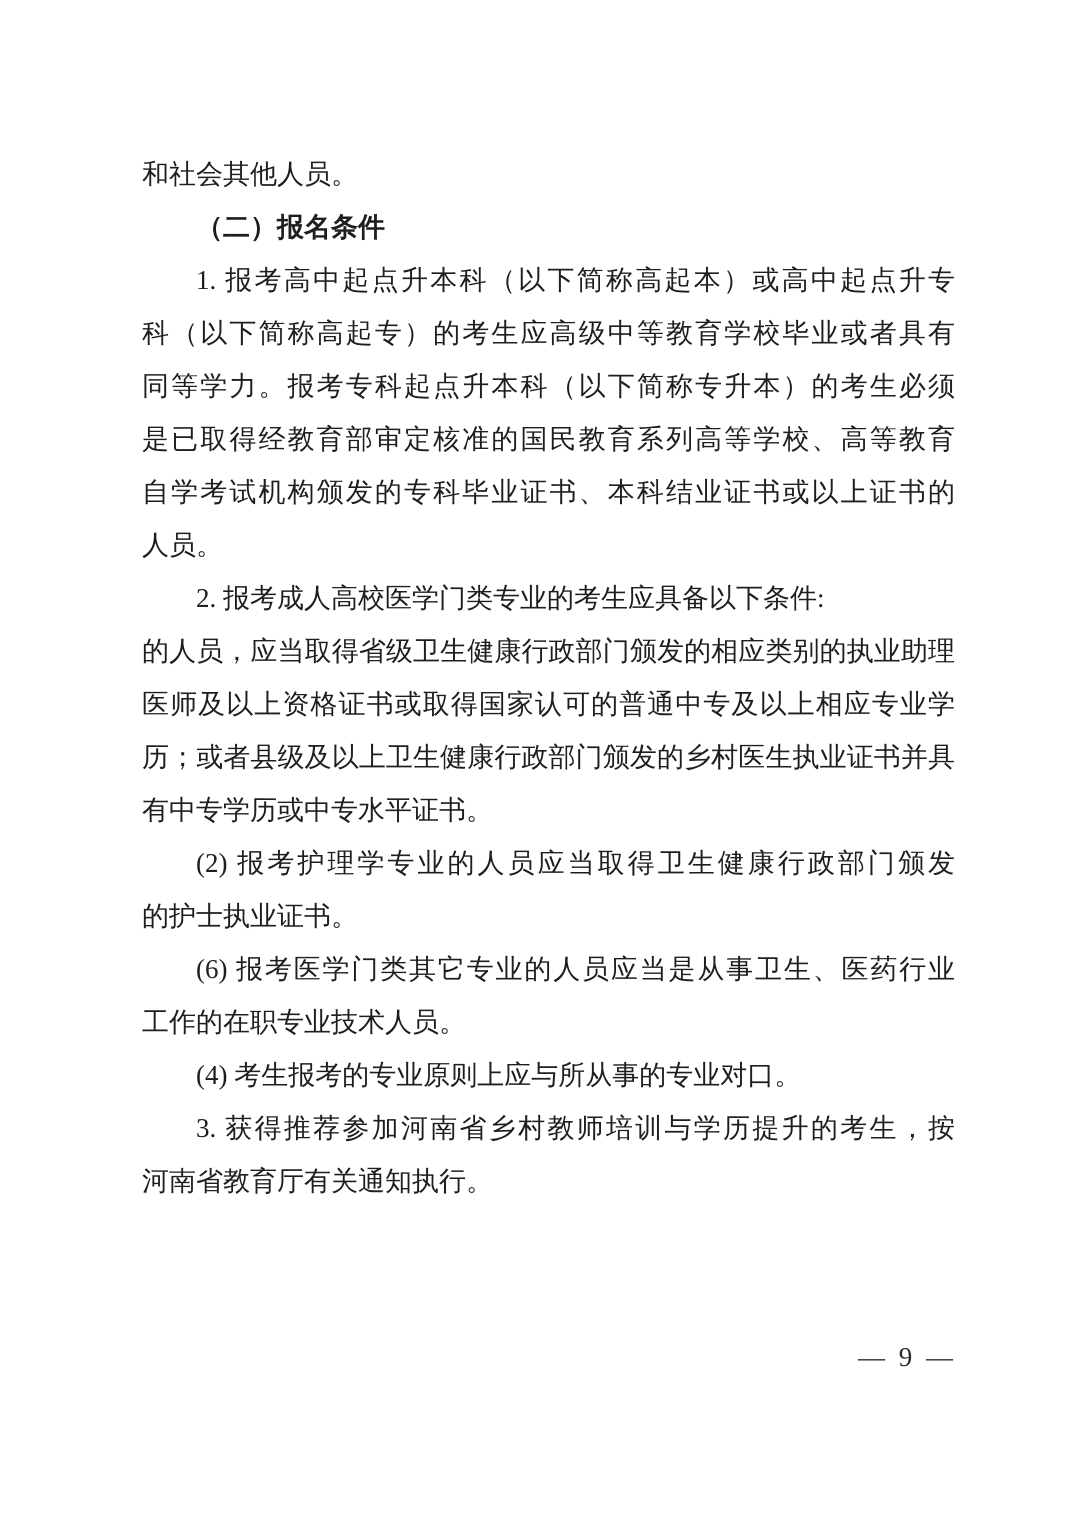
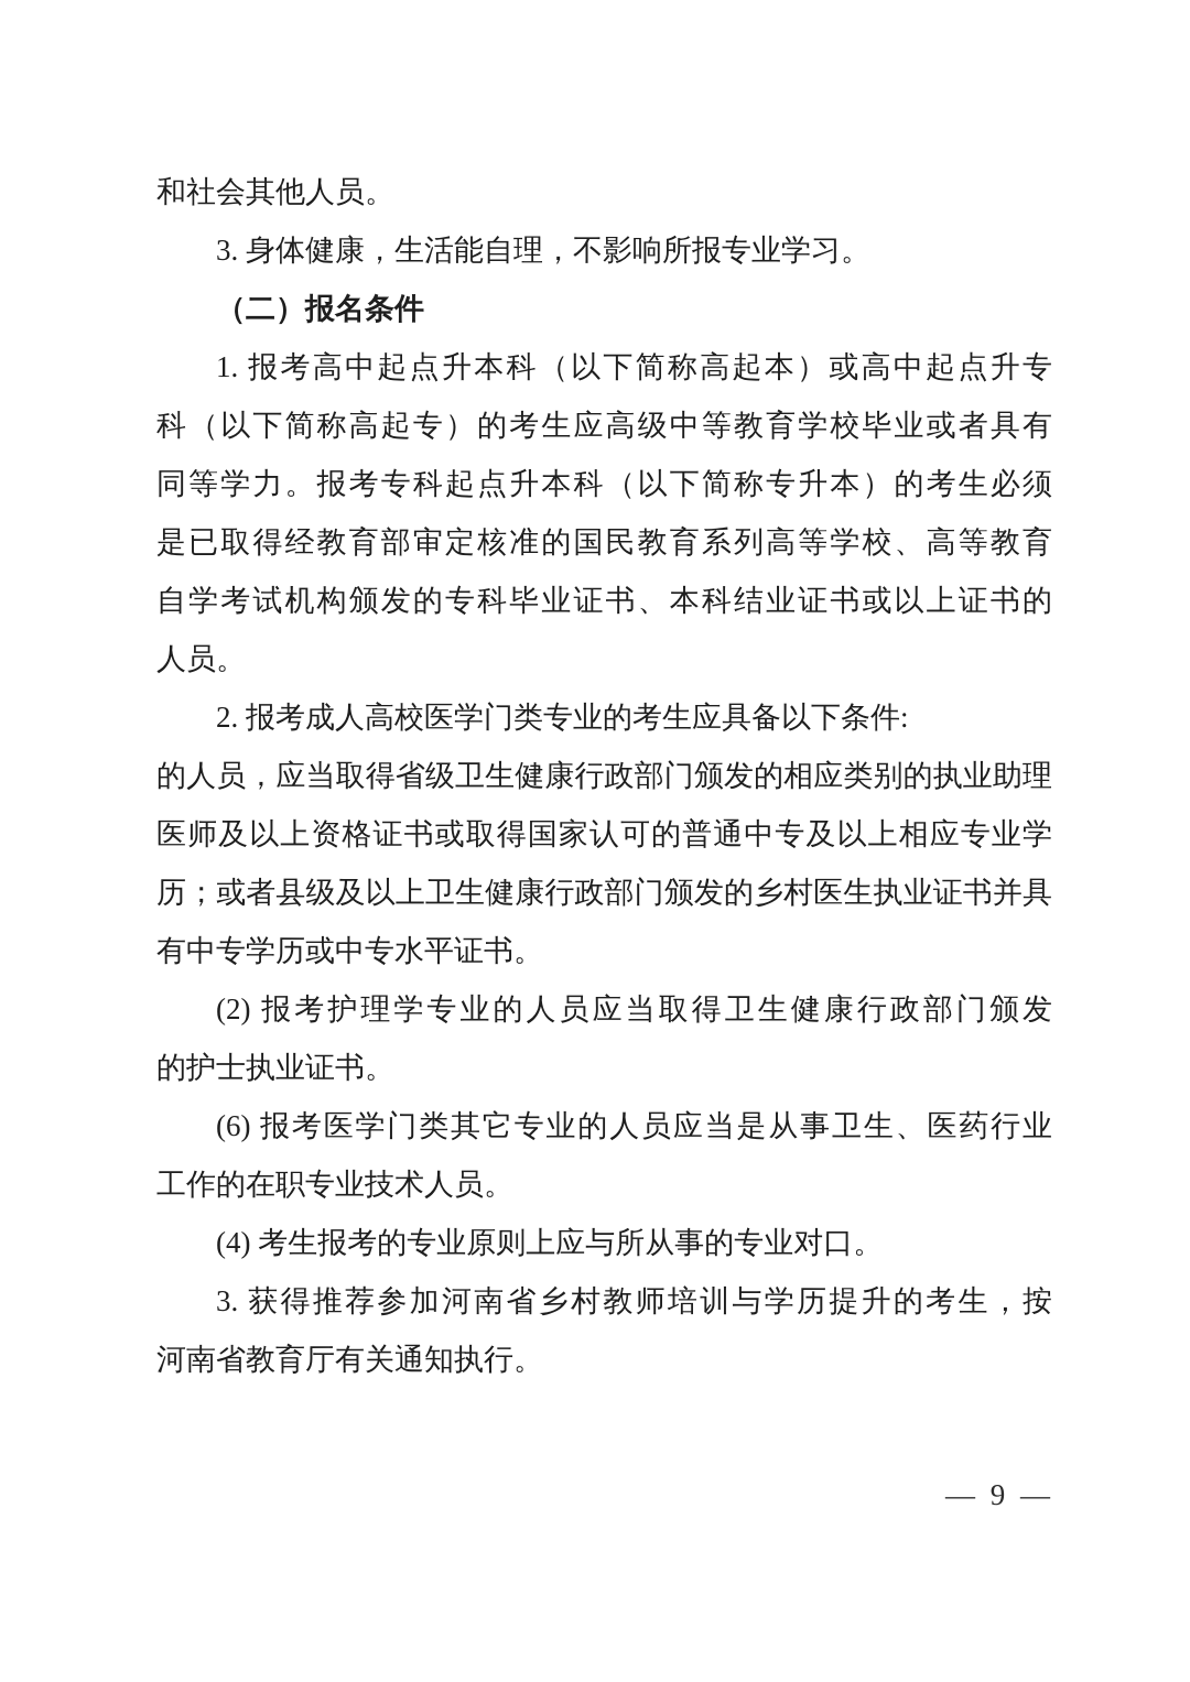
  和社会其他人员。
+ 3. 身体健康，生活能自理，不影响所报专业学习。
  （二）报名条件
  1. 报考高中起点升本科（以下简称高起本）或高中起点升专
  科（以下简称高起专）的考生应高级中等教育学校毕业或者具有
  同等学力。报考专科起点升本科（以下简称专升本）的考生必须
  是已取得经教育部审定核准的国民教育系列高等学校、高等教育
  自学考试机构颁发的专科毕业证书、本科结业证书或以上证书的
  人员。
  2. 报考成人高校医学门类专业的考生应具备以下条件:
  的人员，应当取得省级卫生健康行政部门颁发的相应类别的执业助理
  医师及以上资格证书或取得国家认可的普通中专及以上相应专业学
  历；或者县级及以上卫生健康行政部门颁发的乡村医生执业证书并具
  有中专学历或中专水平证书。
  (2) 报考护理学专业的人员应当取得卫生健康行政部门颁发
  的护士执业证书。
  (6) 报考医学门类其它专业的人员应当是从事卫生、医药行业
  工作的在职专业技术人员。
  (4) 考生报考的专业原则上应与所从事的专业对口。
  3. 获得推荐参加河南省乡村教师培训与学历提升的考生，按
  河南省教育厅有关通知执行。
  — 9 —
